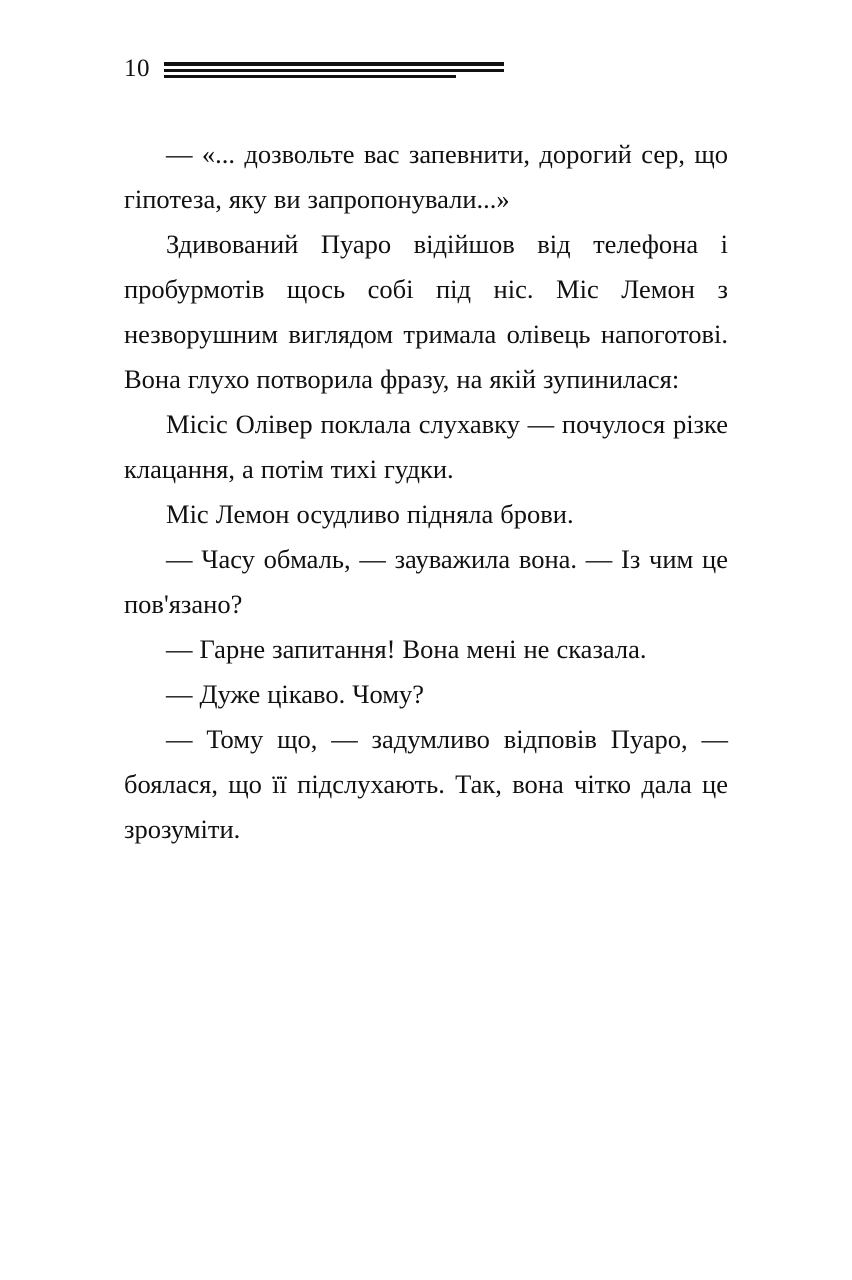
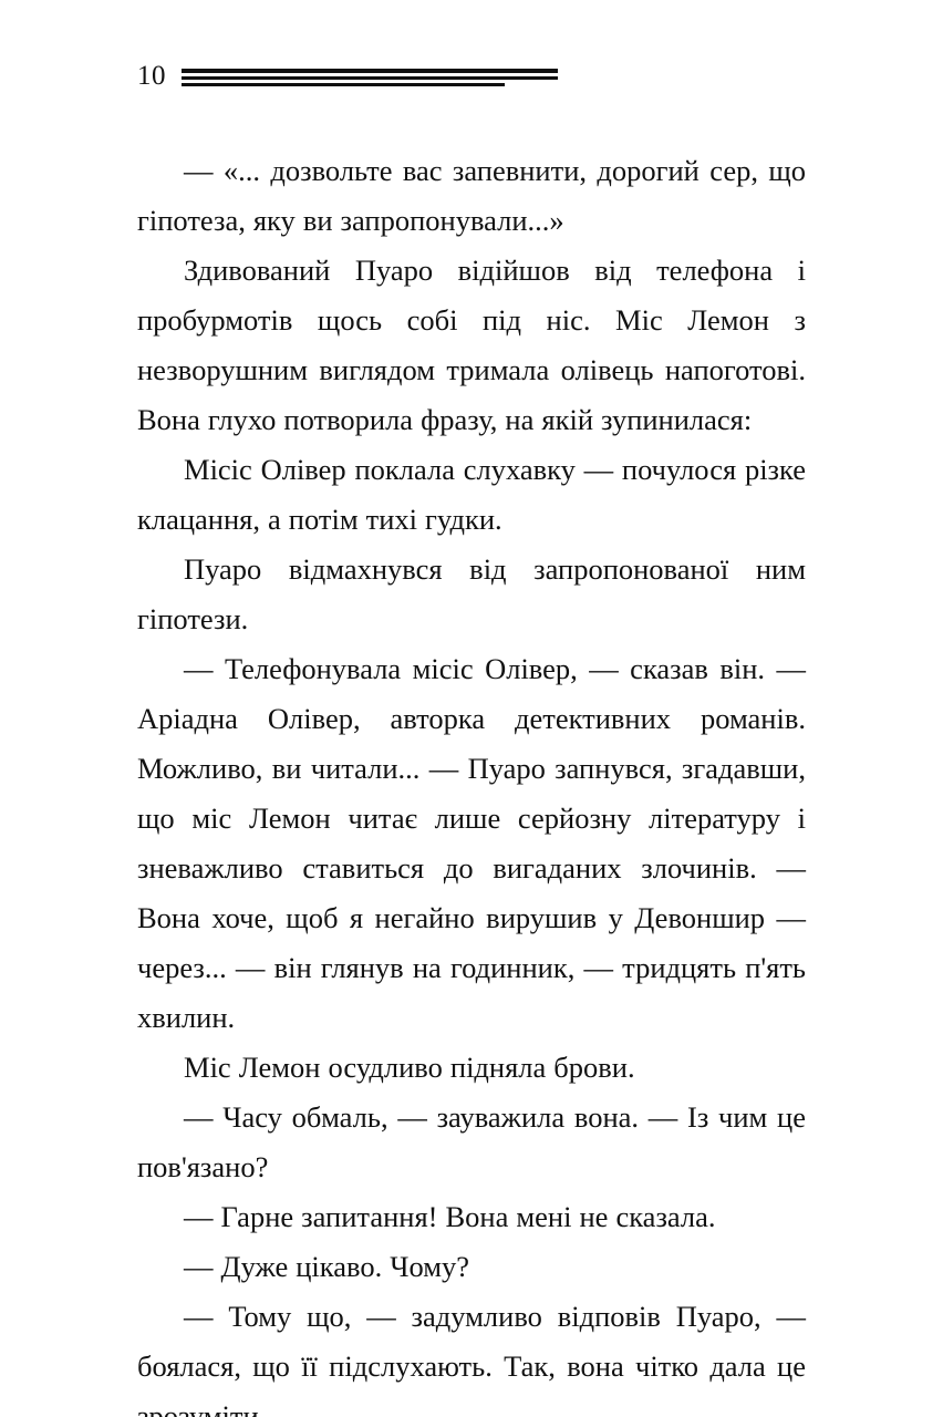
  10
  — «... дозвольте вас запевнити, дорогий сер, що гіпотеза, яку ви запропонували...»
  Здивований Пуаро відійшов від телефона і пробурмотів щось собі під ніс. Міс Лемон з незворушним виглядом тримала олівець напоготові. Вона глухо потворила фразу, на якій зупинилася:
  Місіс Олівер поклала слухавку — почулося різке клацання, а потім тихі гудки.
+ Пуаро відмахнувся від запропонованої ним гіпотези.
+ — Телефонувала місіс Олівер, — сказав він. — Аріадна Олівер, авторка детективних романів. Можливо, ви читали... — Пуаро запнувся, згадавши, що міс Лемон читає лише серйозну літературу і зневажливо ставиться до вигаданих злочинів. — Вона хоче, щоб я негайно вирушив у Девоншир — через... — він глянув на годинник, — тридцять п'ять хвилин.
  Міс Лемон осудливо підняла брови.
  — Часу обмаль, — зауважила вона. — Із чим це пов'язано?
  — Гарне запитання! Вона мені не сказала.
  — Дуже цікаво. Чому?
  — Тому що, — задумливо відповів Пуаро, — боялася, що її підслухають. Так, вона чітко дала це зрозуміти.
